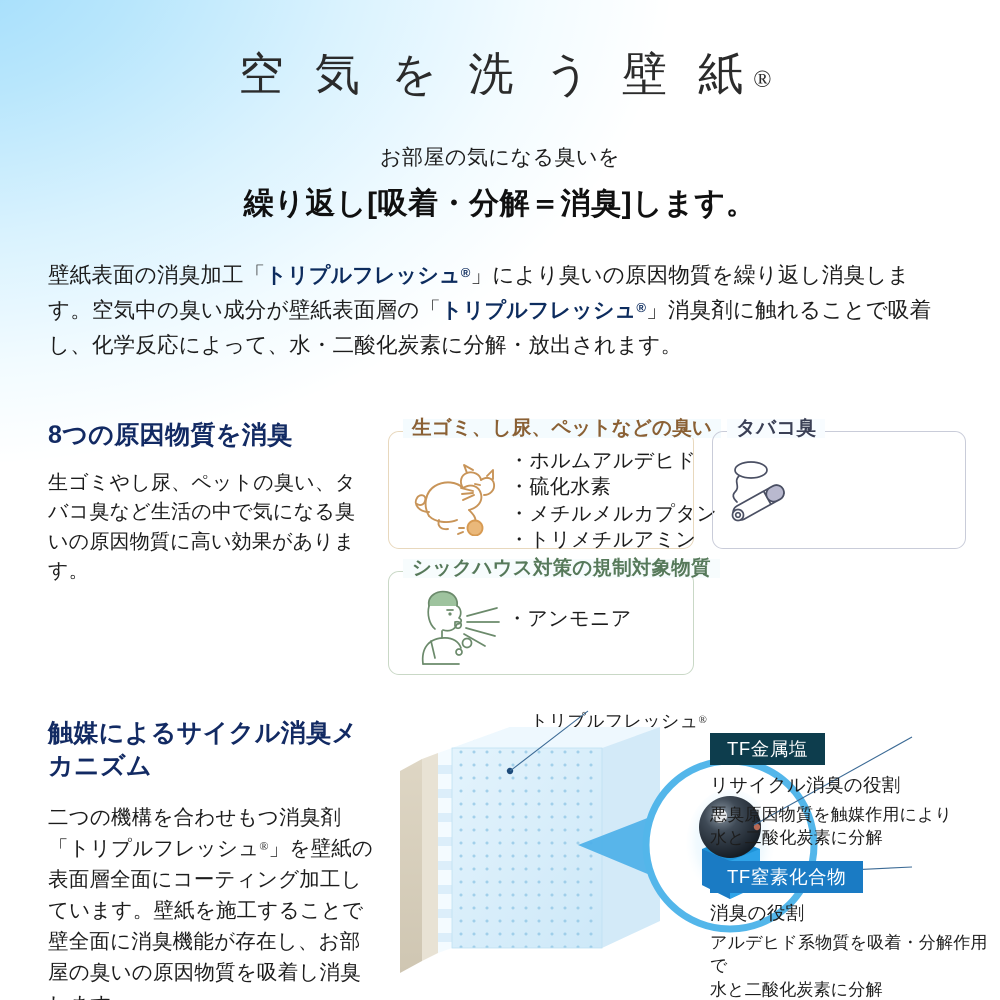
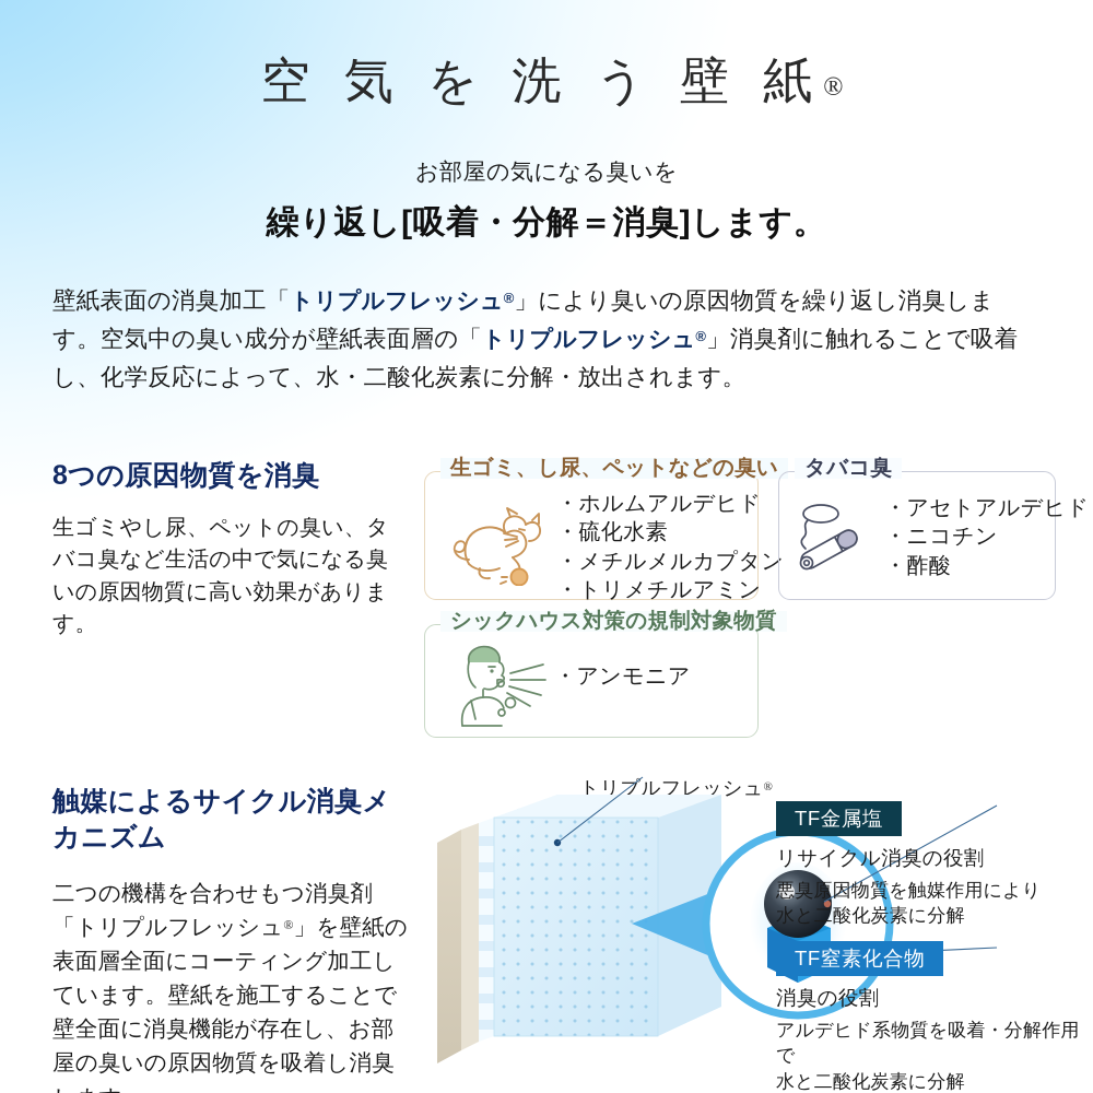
  空 気 を 洗 う 壁 紙®
  お部屋の気になる臭いを
  繰り返し[吸着・分解＝消臭]します。
  壁紙表面の消臭加工「トリプルフレッシュ®」により臭いの原因物質を繰り返し消臭します。空気中の臭い成分が壁紙表面層の「トリプルフレッシュ®」消臭剤に触れることで吸着し、化学反応によって、水・二酸化炭素に分解・放出されます。
  8つの原因物質を消臭
  生ゴミやし尿、ペットの臭い、タバコ臭など生活の中で気になる臭いの原因物質に高い効果があります。
  生ゴミ、し尿、ペットなどの臭い
  ・ホルムアルデヒド
  ・硫化水素
  ・メチルメルカプタン
  ・トリメチルアミン
  タバコ臭
+ ・アセトアルデヒド
+ ・ニコチン
+ ・酢酸
  シックハウス対策の規制対象物質
  ・アンモニア
  触媒によるサイクル消臭メカニズム
  二つの機構を合わせもつ消臭剤「トリプルフレッシュ®」を壁紙の表面層全面にコーティング加工しています。壁紙を施工することで壁全面に消臭機能が存在し、お部屋の臭いの原因物質を吸着し消臭
  トリプルフレッシュ®
  TF金属塩
  リサイクル消臭の役割
  悪臭原因物質を触媒作用により
  水と二酸化炭素に分解
  TF窒素化合物
  消臭の役割
  アルデヒド系物質を吸着・分解作用で
  水と二酸化炭素に分解
